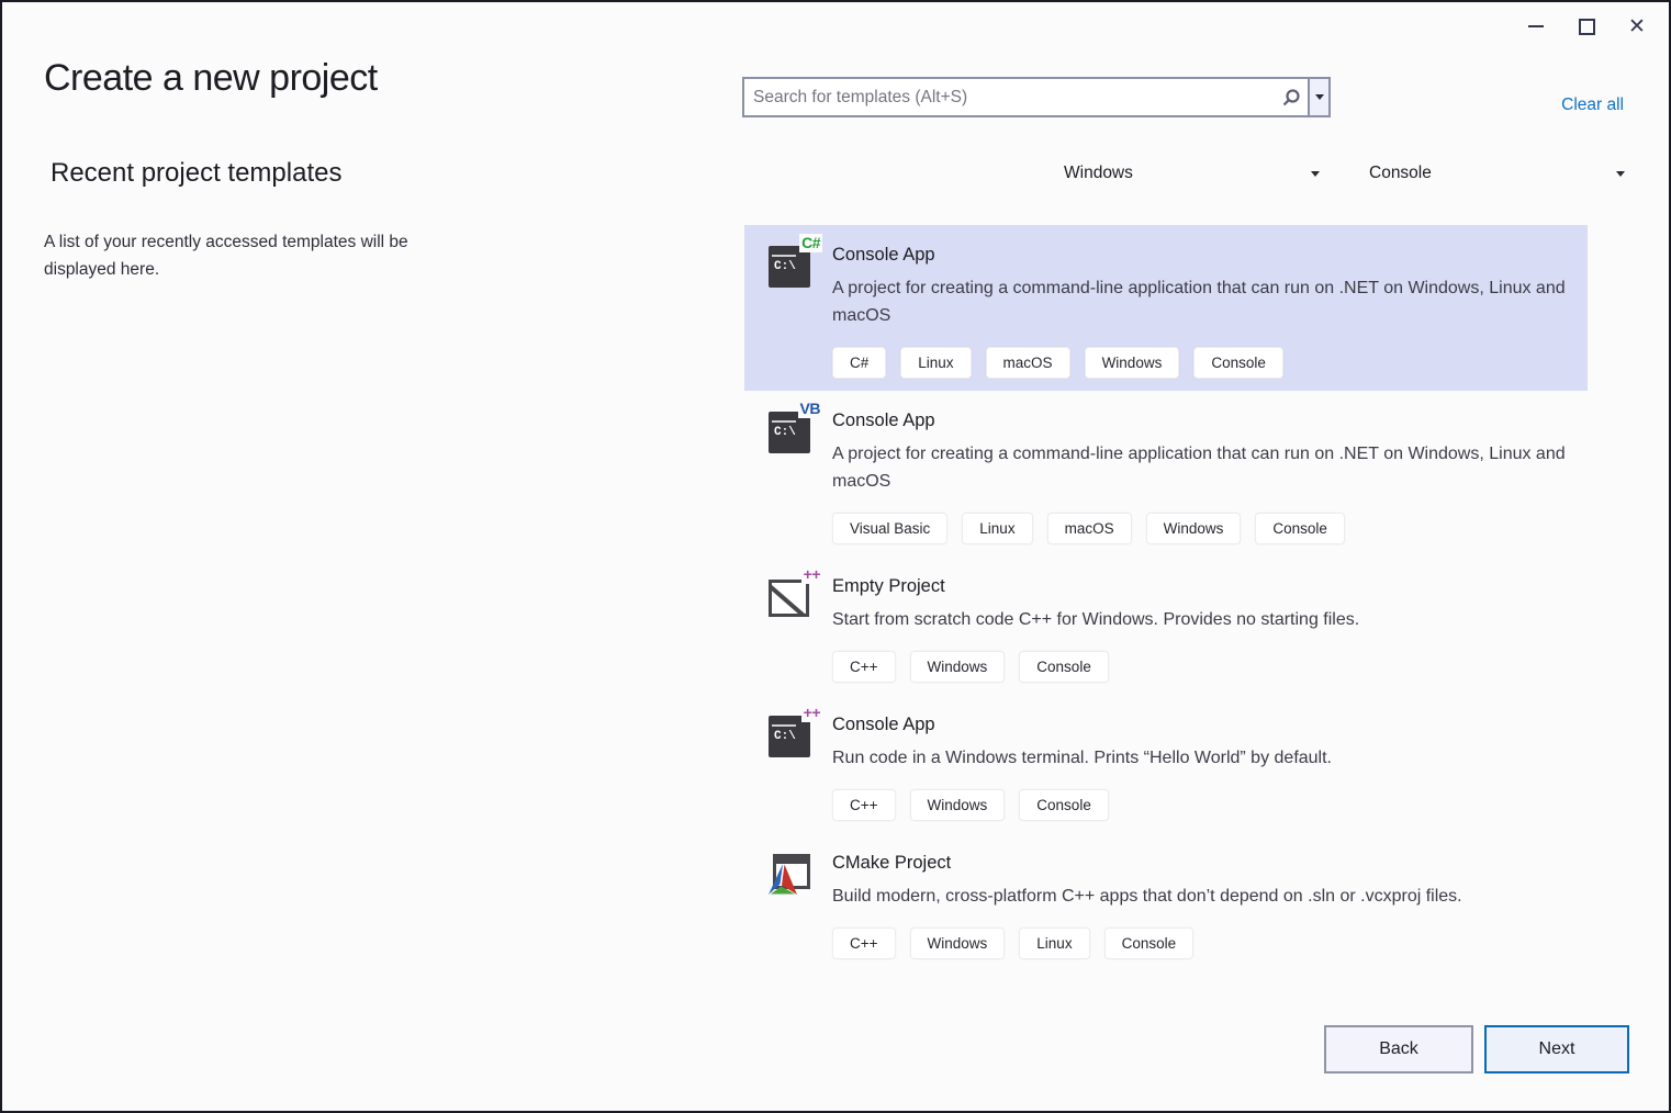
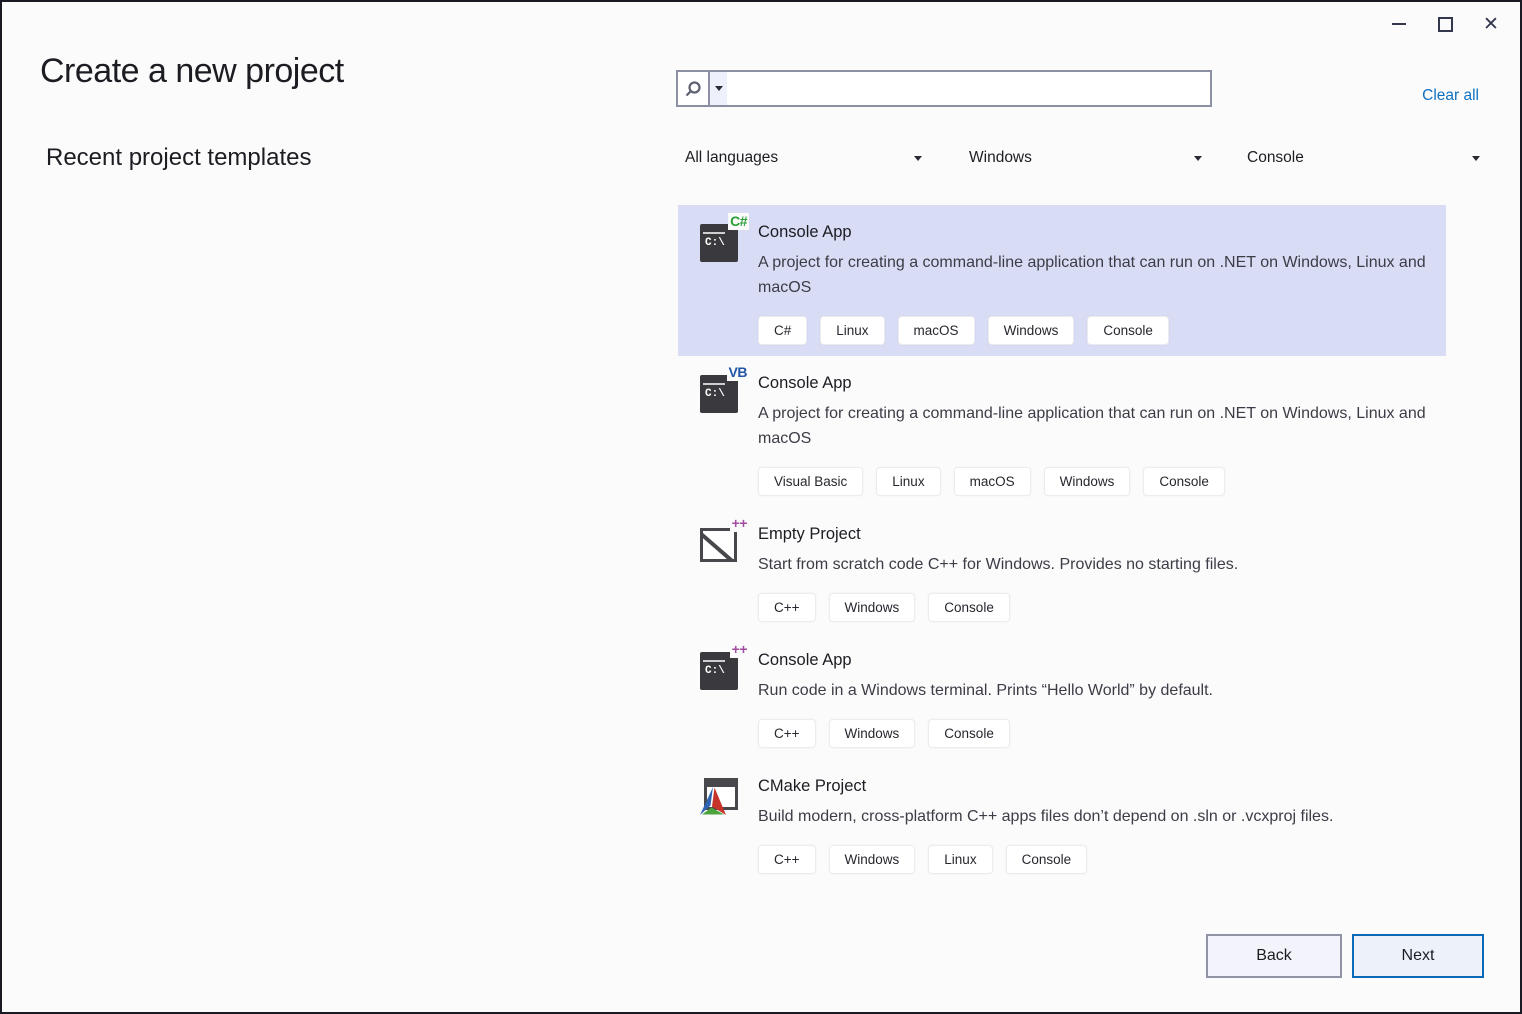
  ✕
  Create a new project
  Recent project templates
- A list of your recently accessed templates will be displayed here.
- Search for templates (Alt+S)
  Clear all
+ All languages
  Windows
  Console
  C:\
  C#
  Console App
  A project for creating a command-line application that can run on .NET on Windows, Linux and macOS
  C#
  Linux
  macOS
  Windows
  Console
  C:\
  VB
  Console App
  A project for creating a command-line application that can run on .NET on Windows, Linux and macOS
  Visual Basic
  Linux
  macOS
  Windows
  Console
  ++
  Empty Project
  Start from scratch code C++ for Windows. Provides no starting files.
  C++
  Windows
  Console
  C:\
  ++
  Console App
  Run code in a Windows terminal. Prints “Hello World” by default.
  C++
  Windows
  Console
  CMake Project
- Build modern, cross-platform C++ apps that don’t depend on .sln or .vcxproj files.
+ Build modern, cross-platform C++ apps files don’t depend on .sln or .vcxproj files.
  C++
  Windows
  Linux
  Console
  Back
  Next
